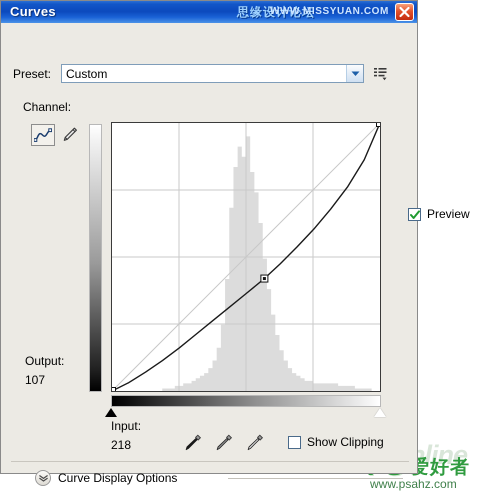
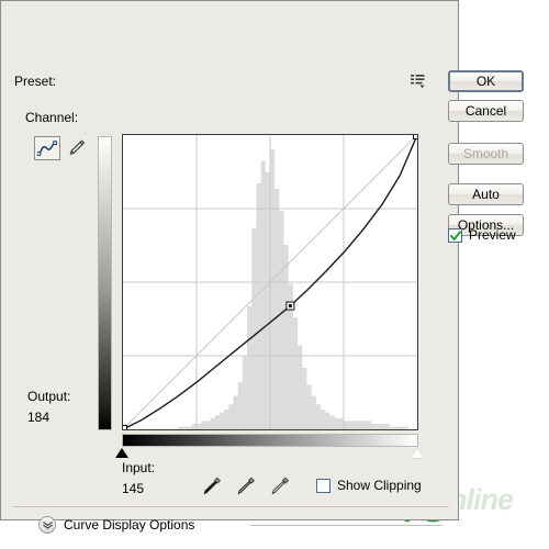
- 爱好者
- www.psahz.com
- Curves
- 思缘设计论坛
- WWW.MISSYUAN.COM
  Preset:
- Custom
  Channel:
  Output:
- 107
+ 184
  Input:
- 218
+ 145
  Show Clipping
+ OK
+ Cancel
+ Smooth
+ Auto
+ Options...
  Preview
  Curve Display Options
